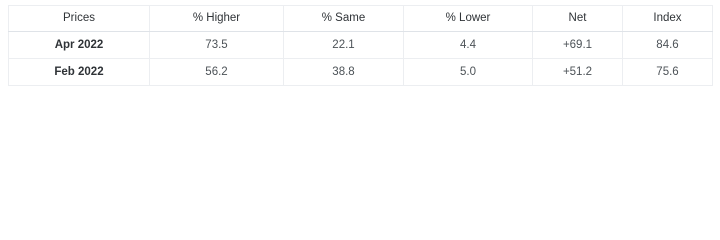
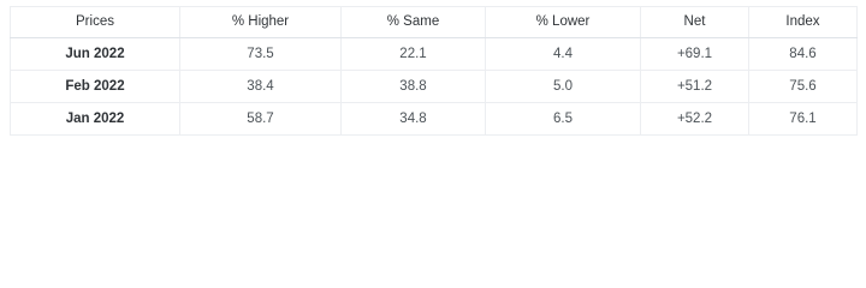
  Prices	% Higher	% Same	% Lower	Net	Index
- Apr 2022	73.5	22.1	4.4	+69.1	84.6
+ Jun 2022	73.5	22.1	4.4	+69.1	84.6
- Feb 2022	56.2	38.8	5.0	+51.2	75.6
+ Feb 2022	38.4	38.8	5.0	+51.2	75.6
+ Jan 2022	58.7	34.8	6.5	+52.2	76.1
